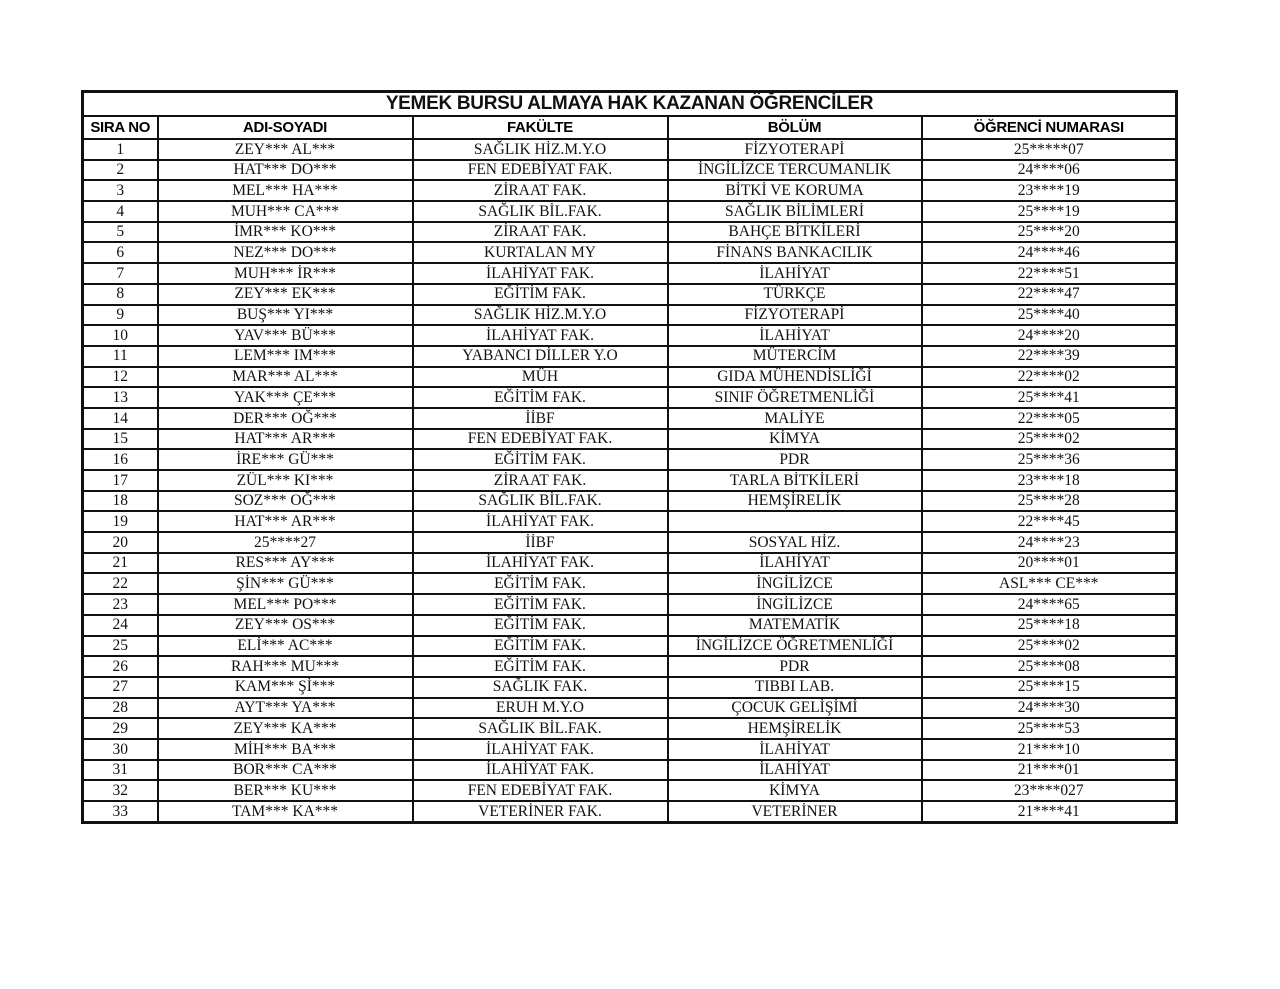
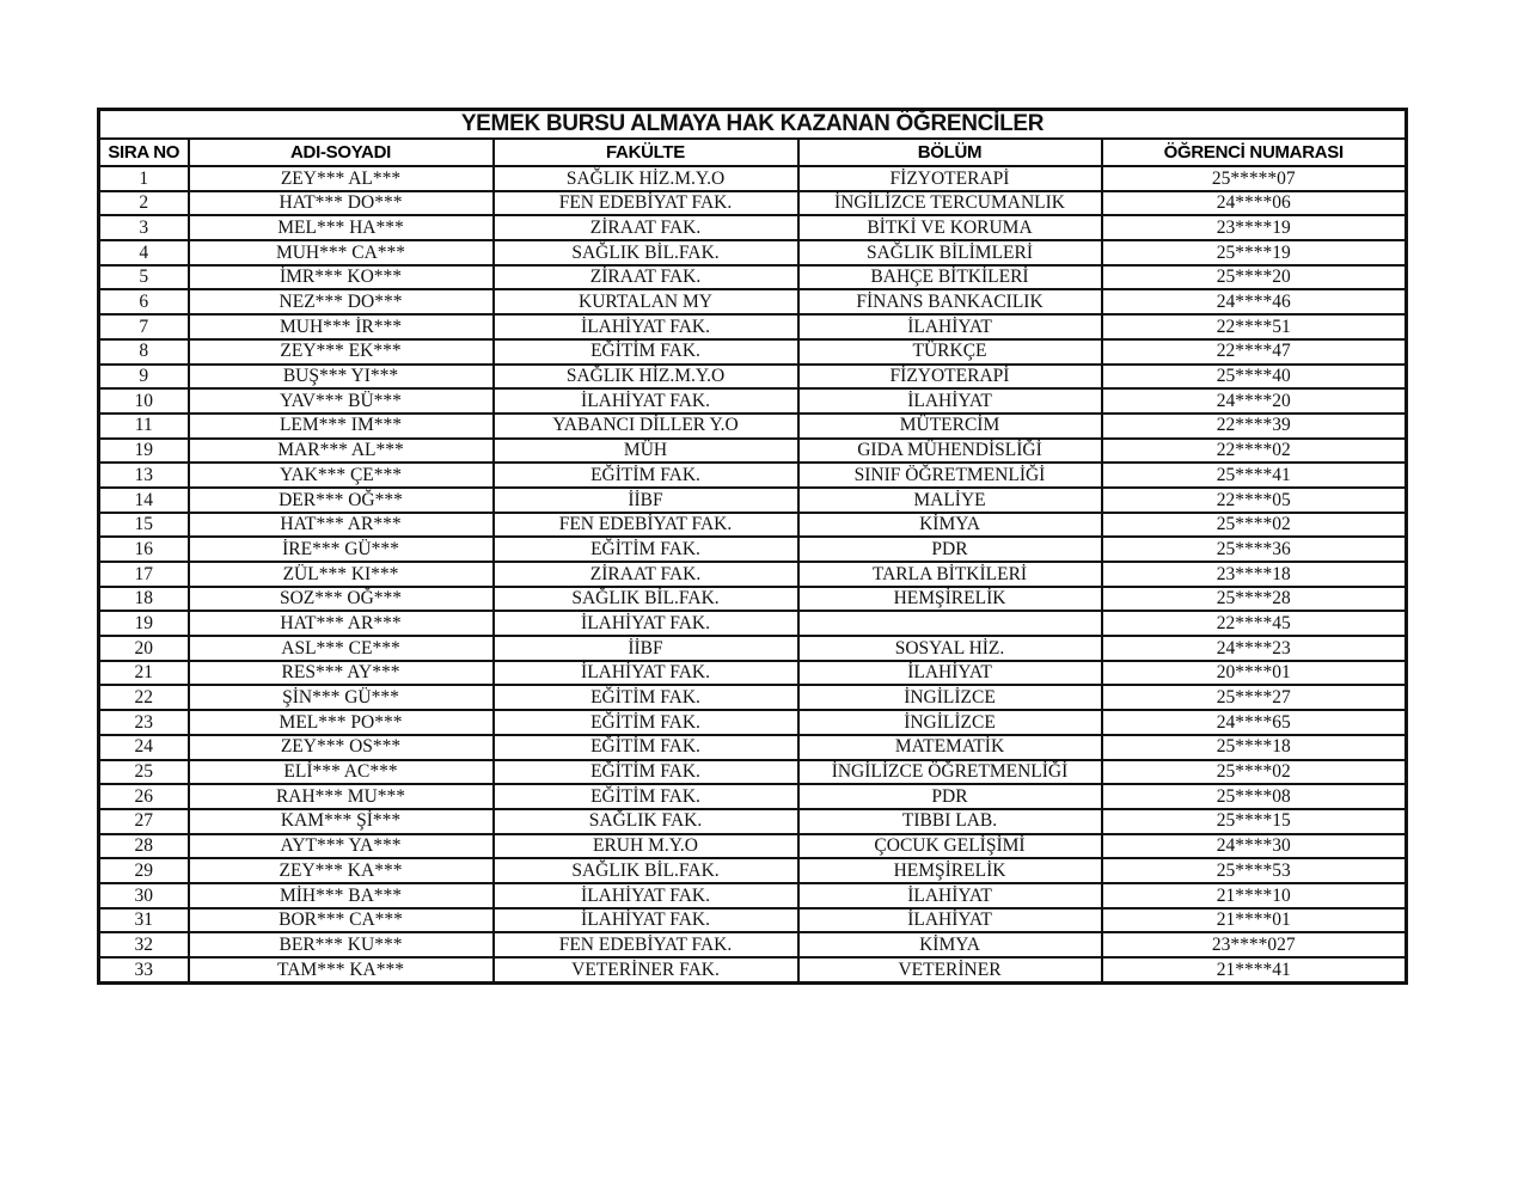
  YEMEK BURSU ALMAYA HAK KAZANAN ÖĞRENCİLER
  SIRA NO	ADI-SOYADI	FAKÜLTE	BÖLÜM	ÖĞRENCİ NUMARASI
  1	ZEY*** AL***	SAĞLIK HİZ.M.Y.O	FİZYOTERAPİ	25*****07
  2	HAT*** DO***	FEN EDEBİYAT FAK.	İNGİLİZCE TERCUMANLIK	24****06
  3	MEL*** HA***	ZİRAAT FAK.	BİTKİ VE KORUMA	23****19
  4	MUH*** CA***	SAĞLIK BİL.FAK.	SAĞLIK BİLİMLERİ	25****19
  5	İMR*** KO***	ZİRAAT FAK.	BAHÇE BİTKİLERİ	25****20
  6	NEZ*** DO***	KURTALAN MY	FİNANS BANKACILIK	24****46
  7	MUH*** İR***	İLAHİYAT FAK.	İLAHİYAT	22****51
  8	ZEY*** EK***	EĞİTİM FAK.	TÜRKÇE	22****47
  9	BUŞ*** YI***	SAĞLIK HİZ.M.Y.O	FİZYOTERAPİ	25****40
  10	YAV*** BÜ***	İLAHİYAT FAK.	İLAHİYAT	24****20
  11	LEM*** IM***	YABANCI DİLLER Y.O	MÜTERCİM	22****39
- 12	MAR*** AL***	MÜH	GIDA MÜHENDİSLİĞİ	22****02
+ 19	MAR*** AL***	MÜH	GIDA MÜHENDİSLİĞİ	22****02
  13	YAK*** ÇE***	EĞİTİM FAK.	SINIF ÖĞRETMENLİĞİ	25****41
  14	DER*** OĞ***	İİBF	MALİYE	22****05
  15	HAT*** AR***	FEN EDEBİYAT FAK.	KİMYA	25****02
  16	İRE*** GÜ***	EĞİTİM FAK.	PDR	25****36
  17	ZÜL*** KI***	ZİRAAT FAK.	TARLA BİTKİLERİ	23****18
  18	SOZ*** OĞ***	SAĞLIK BİL.FAK.	HEMŞİRELİK	25****28
  19	HAT*** AR***	İLAHİYAT FAK.		22****45
- 20	25****27	İİBF	SOSYAL HİZ.	24****23
+ 20	ASL*** CE***	İİBF	SOSYAL HİZ.	24****23
  21	RES*** AY***	İLAHİYAT FAK.	İLAHİYAT	20****01
- 22	ŞİN*** GÜ***	EĞİTİM FAK.	İNGİLİZCE	ASL*** CE***
+ 22	ŞİN*** GÜ***	EĞİTİM FAK.	İNGİLİZCE	25****27
  23	MEL*** PO***	EĞİTİM FAK.	İNGİLİZCE	24****65
  24	ZEY*** OS***	EĞİTİM FAK.	MATEMATİK	25****18
  25	ELİ*** AC***	EĞİTİM FAK.	İNGİLİZCE ÖĞRETMENLİĞİ	25****02
  26	RAH*** MU***	EĞİTİM FAK.	PDR	25****08
  27	KAM*** Şİ***	SAĞLIK FAK.	TIBBI LAB.	25****15
  28	AYT*** YA***	ERUH M.Y.O	ÇOCUK GELİŞİMİ	24****30
  29	ZEY*** KA***	SAĞLIK BİL.FAK.	HEMŞİRELİK	25****53
  30	MİH*** BA***	İLAHİYAT FAK.	İLAHİYAT	21****10
  31	BOR*** CA***	İLAHİYAT FAK.	İLAHİYAT	21****01
  32	BER*** KU***	FEN EDEBİYAT FAK.	KİMYA	23****027
  33	TAM*** KA***	VETERİNER FAK.	VETERİNER	21****41
